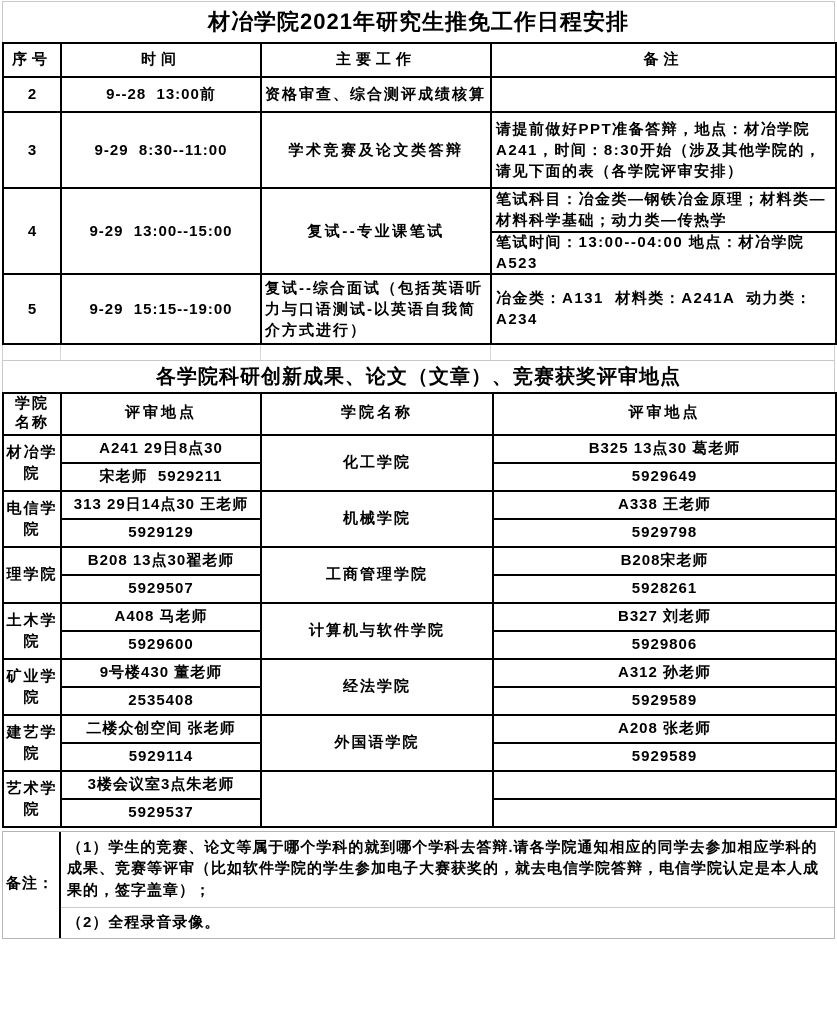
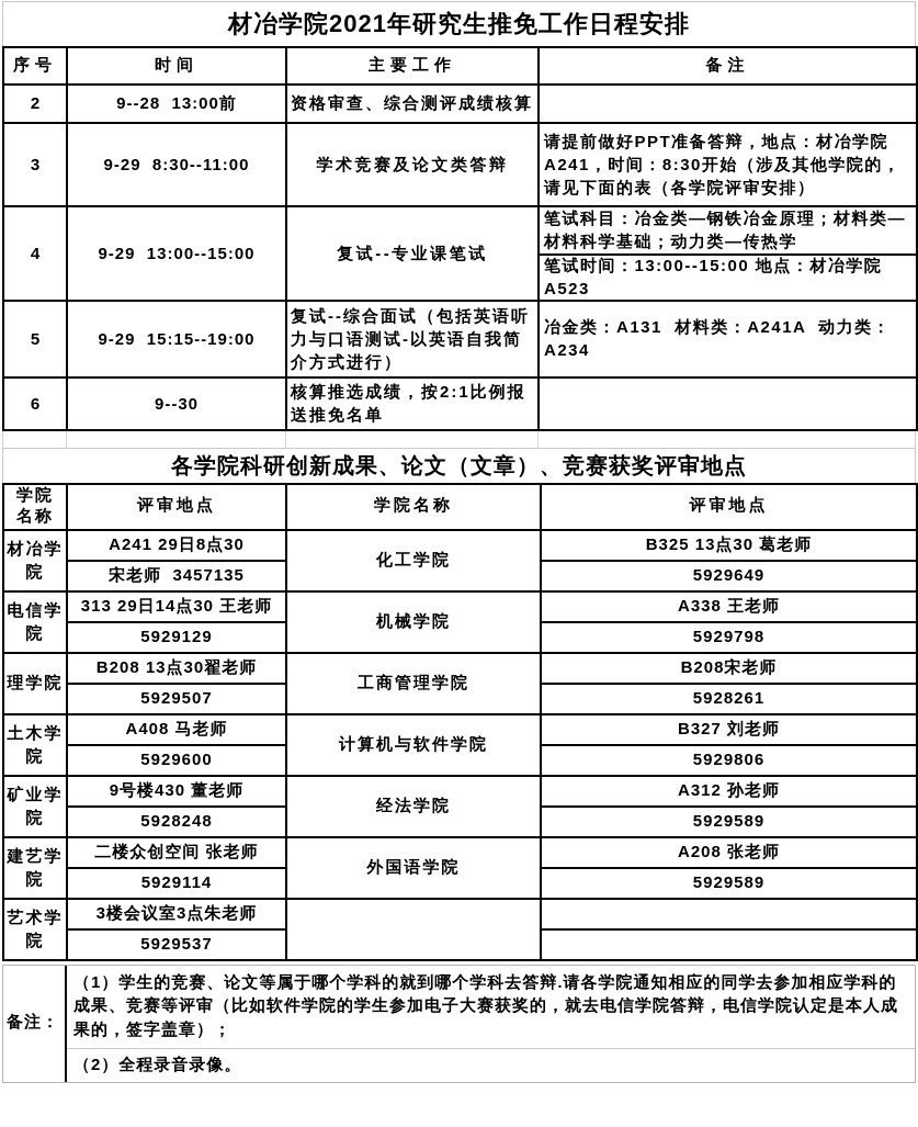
  材冶学院2021年研究生推免工作日程安排
  序号	时间	主要工作	备注
  2	9--28 13:00前	资格审查、综合测评成绩核算
  3	9-29 8:30--11:00	学术竞赛及论文类答辩	请提前做好PPT准备答辩，地点：材冶学院A241，时间：8:30开始（涉及其他学院的，请见下面的表（各学院评审安排）
- 4	9-29 13:00--15:00	复试--专业课笔试	笔试科目：冶金类—钢铁冶金原理；材料类—材料科学基础；动力类—传热学 笔试时间：13:00--04:00 地点：材冶学院A523
+ 4	9-29 13:00--15:00	复试--专业课笔试	笔试科目：冶金类—钢铁冶金原理；材料类—材料科学基础；动力类—传热学 笔试时间：13:00--15:00 地点：材冶学院A523
  5	9-29 15:15--19:00	复试--综合面试（包括英语听力与口语测试-以英语自我简介方式进行）	冶金类：A131 材料类：A241A 动力类：A234
+ 6	9--30	核算推选成绩，按2:1比例报送推免名单
  各学院科研创新成果、论文（文章）、竞赛获奖评审地点
  学院名称	评审地点	学院名称	评审地点
  材冶学院	A241 29日8点30	化工学院	B325 13点30 葛老师
- 宋老师 5929211	5929649
+ 宋老师 3457135	5929649
  电信学院	313 29日14点30 王老师	机械学院	A338 王老师
  5929129	5929798
  理学院	B208 13点30翟老师	工商管理学院	B208宋老师
  5929507	5928261
  土木学院	A408 马老师	计算机与软件学院	B327 刘老师
  5929600	5929806
  矿业学院	9号楼430 董老师	经法学院	A312 孙老师
- 2535408	5929589
+ 5928248	5929589
  建艺学院	二楼众创空间 张老师	外国语学院	A208 张老师
  5929114	5929589
  艺术学院	3楼会议室3点朱老师
  5929537
  备注：
  （1）学生的竞赛、论文等属于哪个学科的就到哪个学科去答辩.请各学院通知相应的同学去参加相应学科的成果、竞赛等评审（比如软件学院的学生参加电子大赛获奖的，就去电信学院答辩，电信学院认定是本人成果的，签字盖章）；
  （2）全程录音录像。
